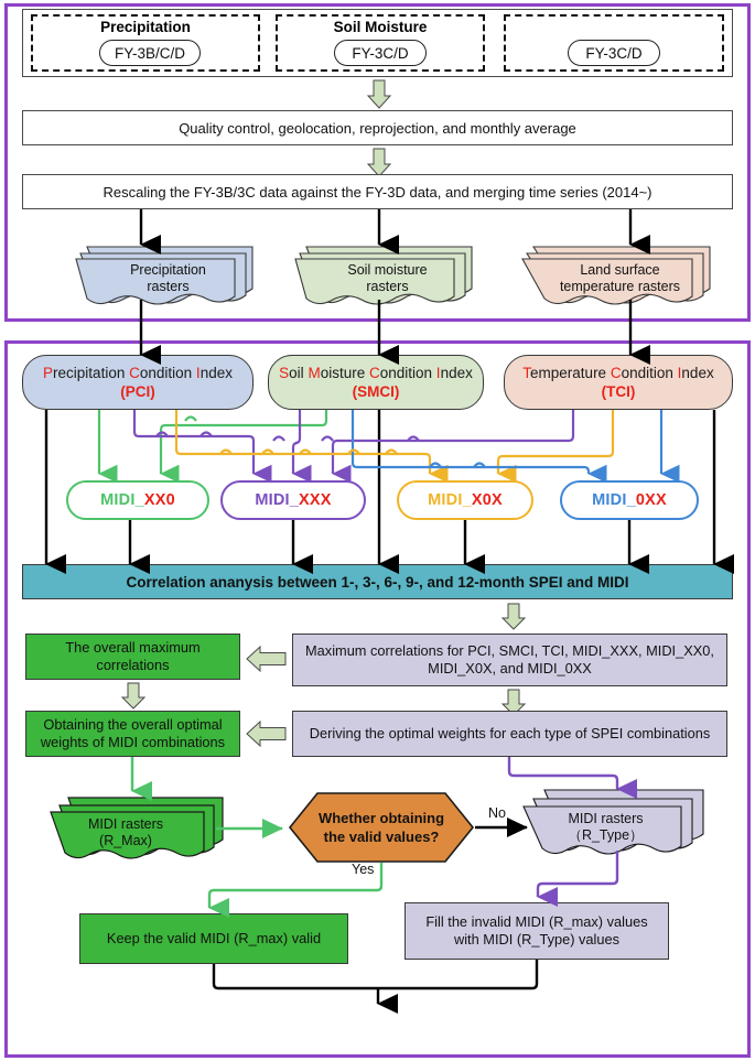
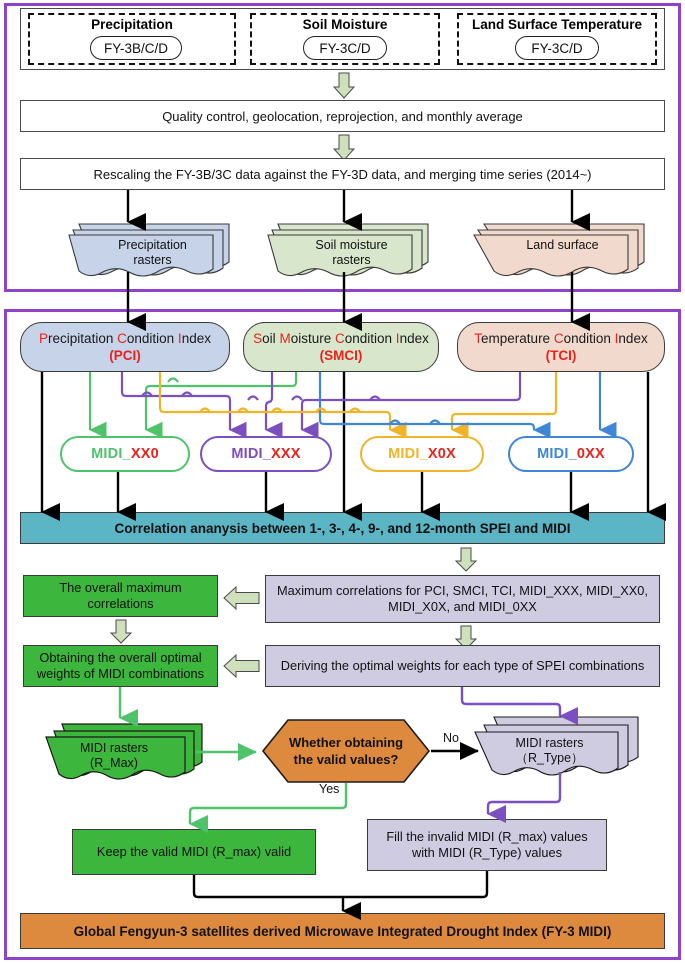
  Precipitation
  FY-3B/C/D
  Soil Moisture
  FY-3C/D
+ Land Surface Temperature
  FY-3C/D
  Quality control, geolocation, reprojection, and monthly average
  Rescaling the FY-3B/3C data against the FY-3D data, and merging time series (2014~)
  Precipitation
  rasters
  Soil moisture
  rasters
  Land surface
- temperature rasters
  Precipitation Condition Index
  (PCI)
  Soil Moisture Condition Index
  (SMCI)
  Temperature Condition Index
  (TCI)
  MIDI_
  XX0
  MIDI_
  XXX
  MIDI_
  X0X
  MIDI_
  0XX
- Correlation ananysis between 1-, 3-, 6-, 9-, and 12-month SPEI and MIDI
+ Correlation ananysis between 1-, 3-, 4-, 9-, and 12-month SPEI and MIDI
  Maximum correlations for PCI, SMCI, TCI, MIDI_XXX, MIDI_XX0, MIDI_X0X, and MIDI_0XX
  The overall maximum correlations
  Deriving the optimal weights for each type of SPEI combinations
  Obtaining the overall optimal weights of MIDI combinations
  MIDI rasters
  (R_Max)
  Whether obtaining
  the valid values?
  MIDI rasters
  （R_Type）
  No
  Yes
  Keep the valid MIDI (R_max) valid
  Fill the invalid MIDI (R_max) values with MIDI (R_Type) values
+ Global Fengyun-3 satellites derived Microwave Integrated Drought Index (FY-3 MIDI)
